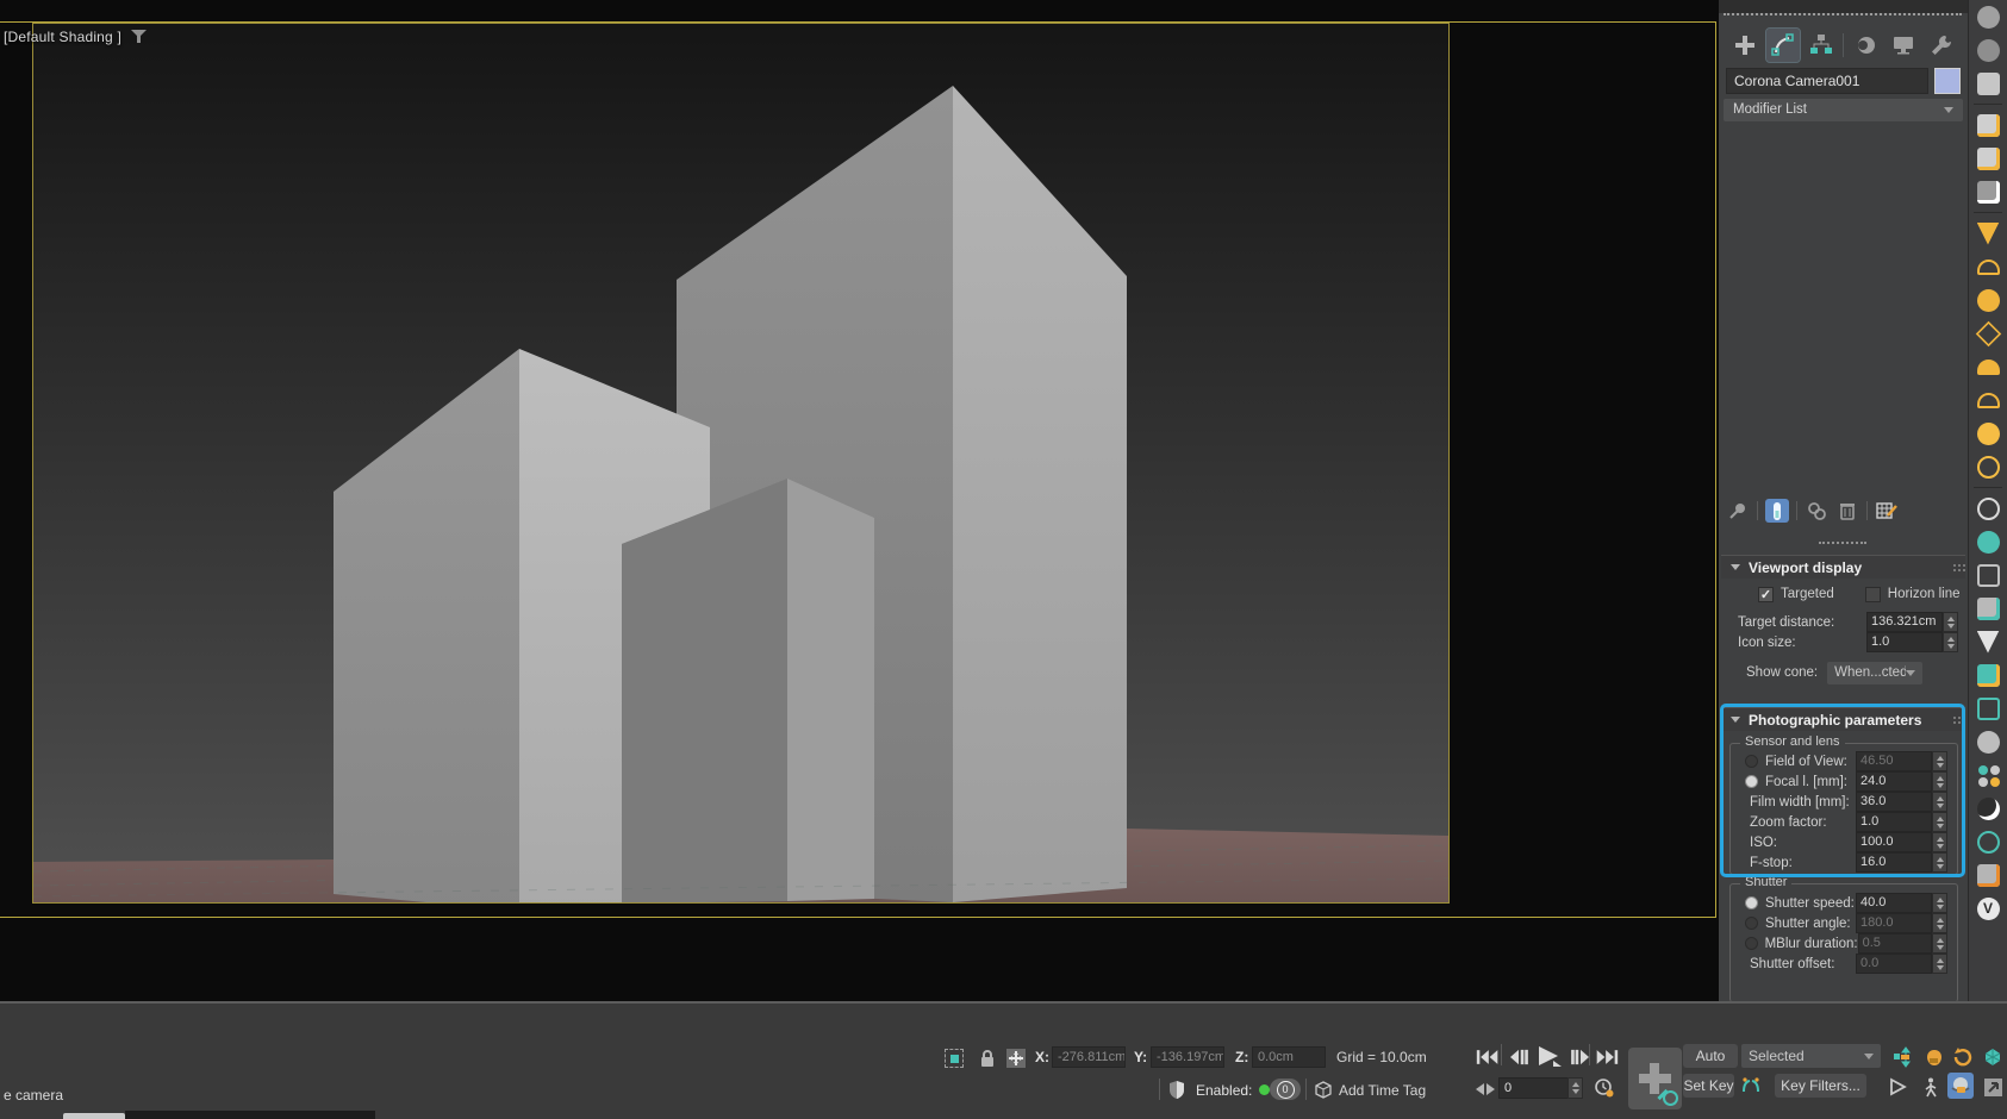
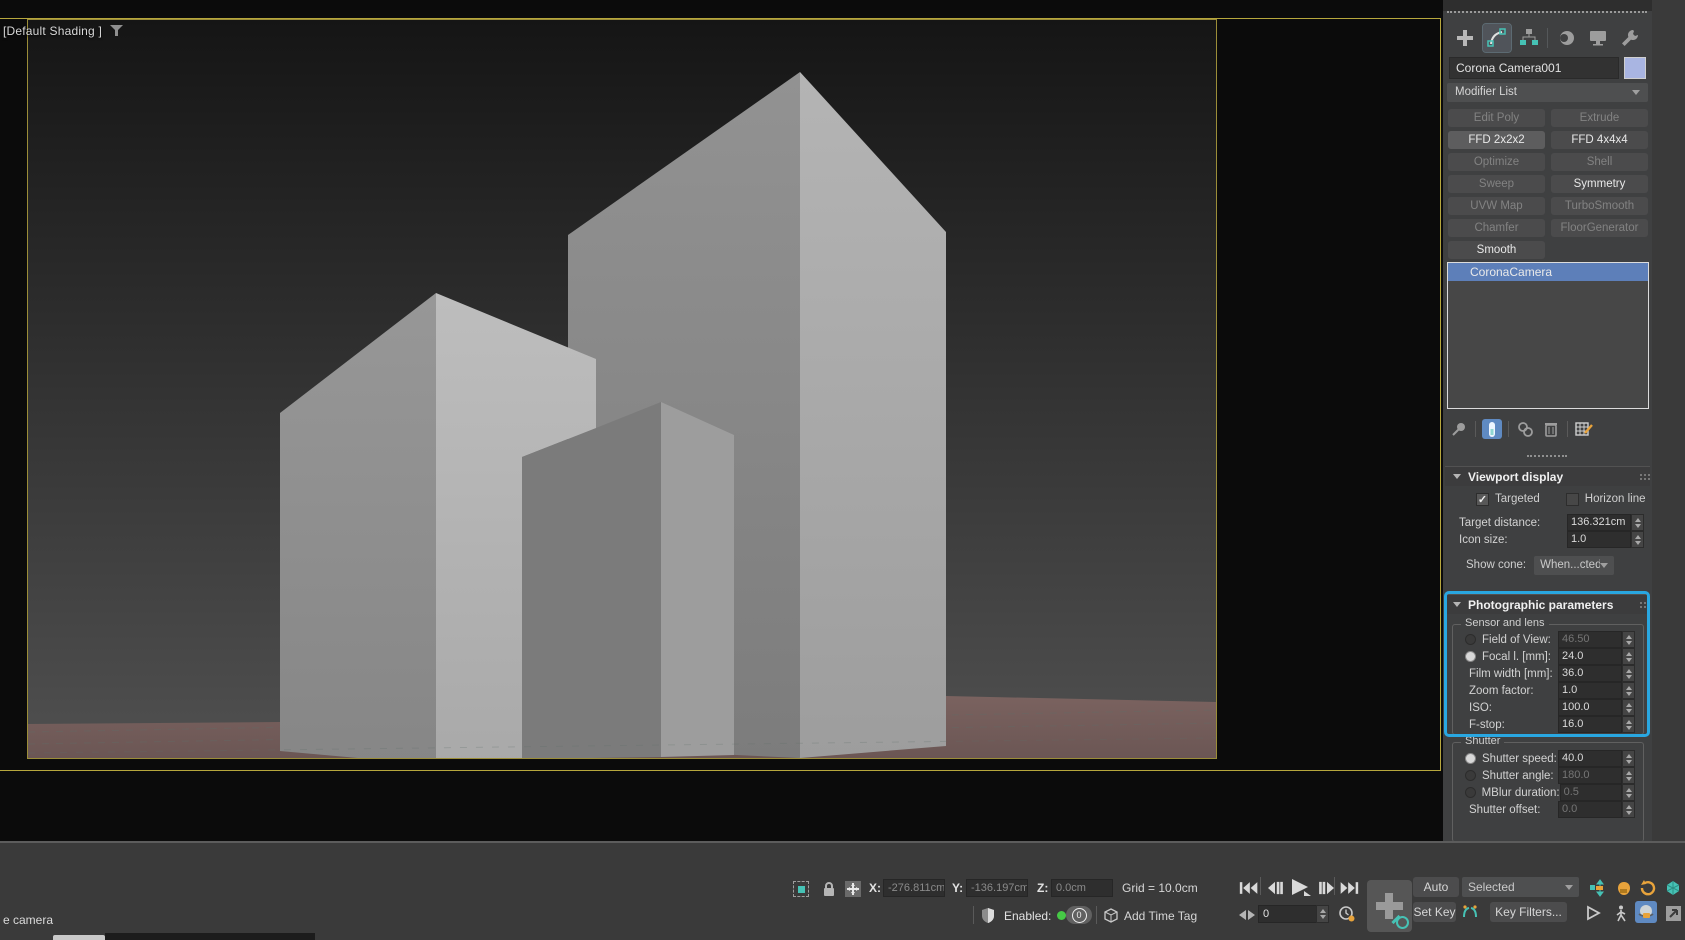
  [Default Shading ]
  Corona Camera001
  Modifier List
+ Edit Poly
+ Extrude
+ FFD 2x2x2
+ FFD 4x4x4
+ Optimize
+ Shell
+ Sweep
+ Symmetry
+ UVW Map
+ TurboSmooth
+ Chamfer
+ FloorGenerator
+ Smooth
+ CoronaCamera
  Viewport display
  ✓
  Targeted
  ✓
  Horizon line
  Target distance:
  136.321cm
  Icon size:
  1.0
  Show cone:
  When...cted
  Photographic parameters
  Sensor and lens
  Field of View:
  46.50
  Focal l. [mm]:
  24.0
  Film width [mm]:
  36.0
  Zoom factor:
  1.0
  ISO:
  100.0
  F-stop:
  16.0
  Shutter
  Shutter speed:
  40.0
  Shutter angle:
  180.0
  MBlur duration:
  0.5
  Shutter offset:
  0.0
- V
  X:
  -276.811cm
  Y:
  -136.197cm
  Z:
  0.0cm
  Grid = 10.0cm
  e camera
  Enabled:
  0
  Add Time Tag
  0
  Selected
  Set Key
  Key Filters...
